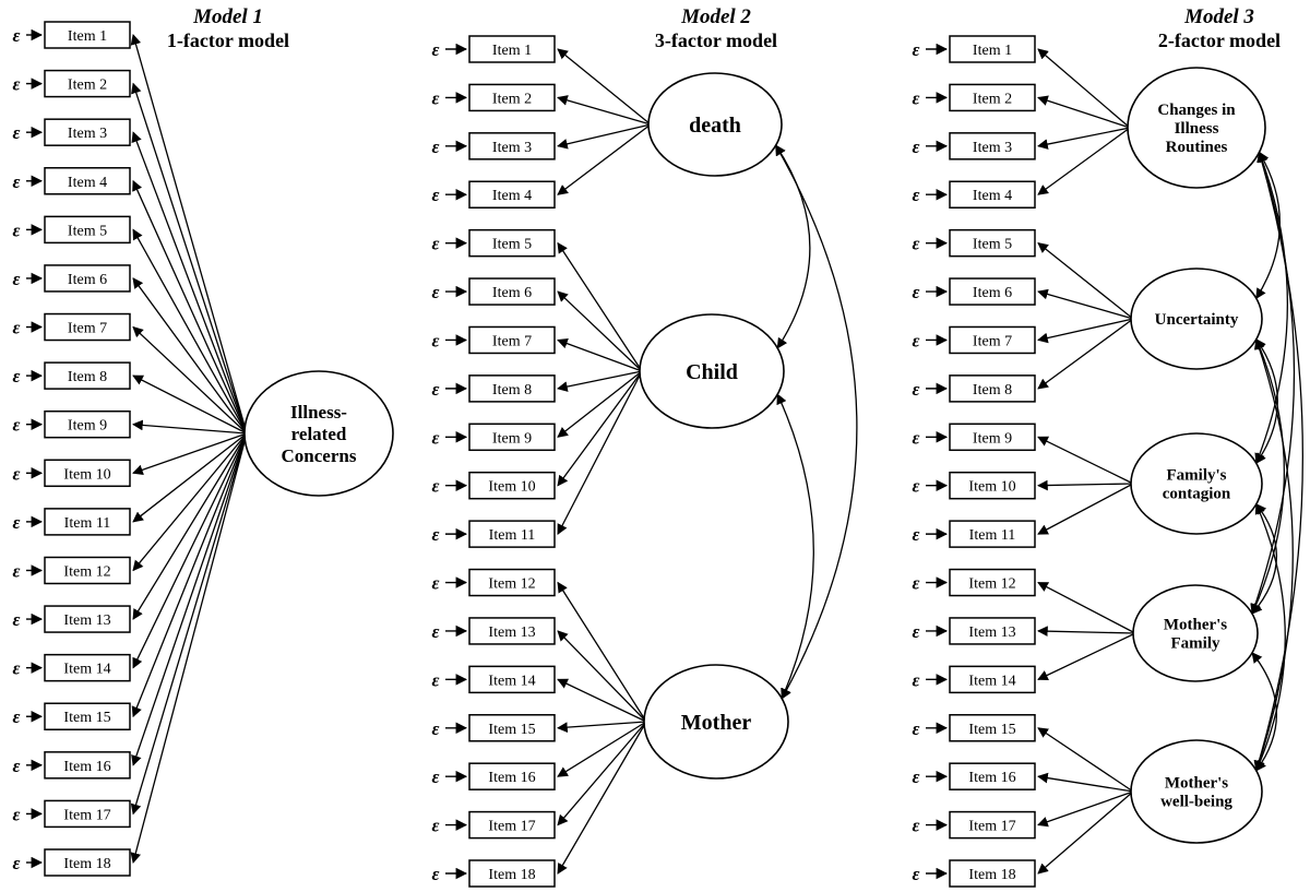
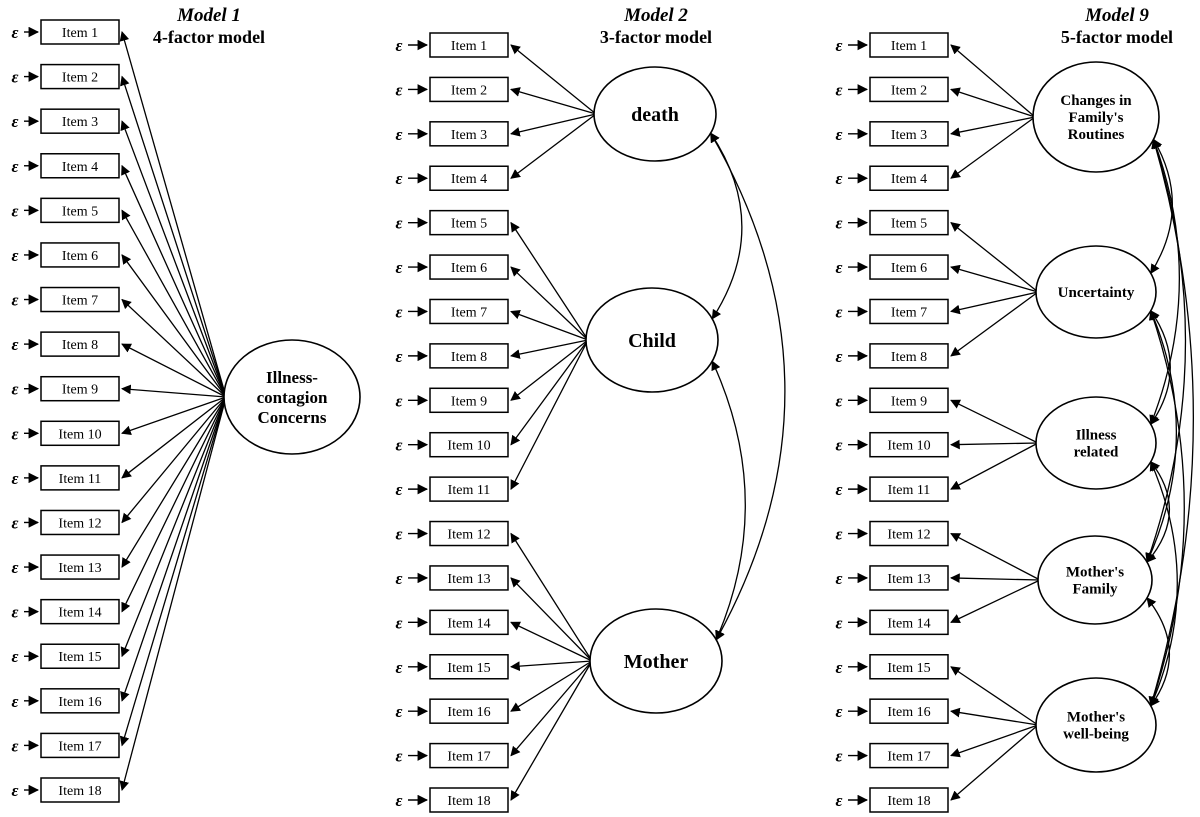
  Model 1
- 1-factor model
+ 4-factor model
  ε
  Item 1
  ε
  Item 2
  ε
  Item 3
  ε
  Item 4
  ε
  Item 5
  ε
  Item 6
  ε
  Item 7
  ε
  Item 8
  ε
  Item 9
  ε
  Item 10
  ε
  Item 11
  ε
  Item 12
  ε
  Item 13
  ε
  Item 14
  ε
  Item 15
  ε
  Item 16
  ε
  Item 17
  ε
  Item 18
  Illness-
- related
+ contagion
  Concerns
  Model 2
  3-factor model
  ε
  Item 1
  ε
  Item 2
  ε
  Item 3
  ε
  Item 4
  ε
  Item 5
  ε
  Item 6
  ε
  Item 7
  ε
  Item 8
  ε
  Item 9
  ε
  Item 10
  ε
  Item 11
  ε
  Item 12
  ε
  Item 13
  ε
  Item 14
  ε
  Item 15
  ε
  Item 16
  ε
  Item 17
  ε
  Item 18
  death
  Child
  Mother
- Model 3
+ Model 9
- 2-factor model
+ 5-factor model
  ε
  Item 1
  ε
  Item 2
  ε
  Item 3
  ε
  Item 4
  ε
  Item 5
  ε
  Item 6
  ε
  Item 7
  ε
  Item 8
  ε
  Item 9
  ε
  Item 10
  ε
  Item 11
  ε
  Item 12
  ε
  Item 13
  ε
  Item 14
  ε
  Item 15
  ε
  Item 16
  ε
  Item 17
  ε
  Item 18
  Changes in
- Illness
+ Family's
  Routines
  Uncertainty
- Family's
+ Illness
- contagion
+ related
  Mother's
  Family
  Mother's
  well-being
